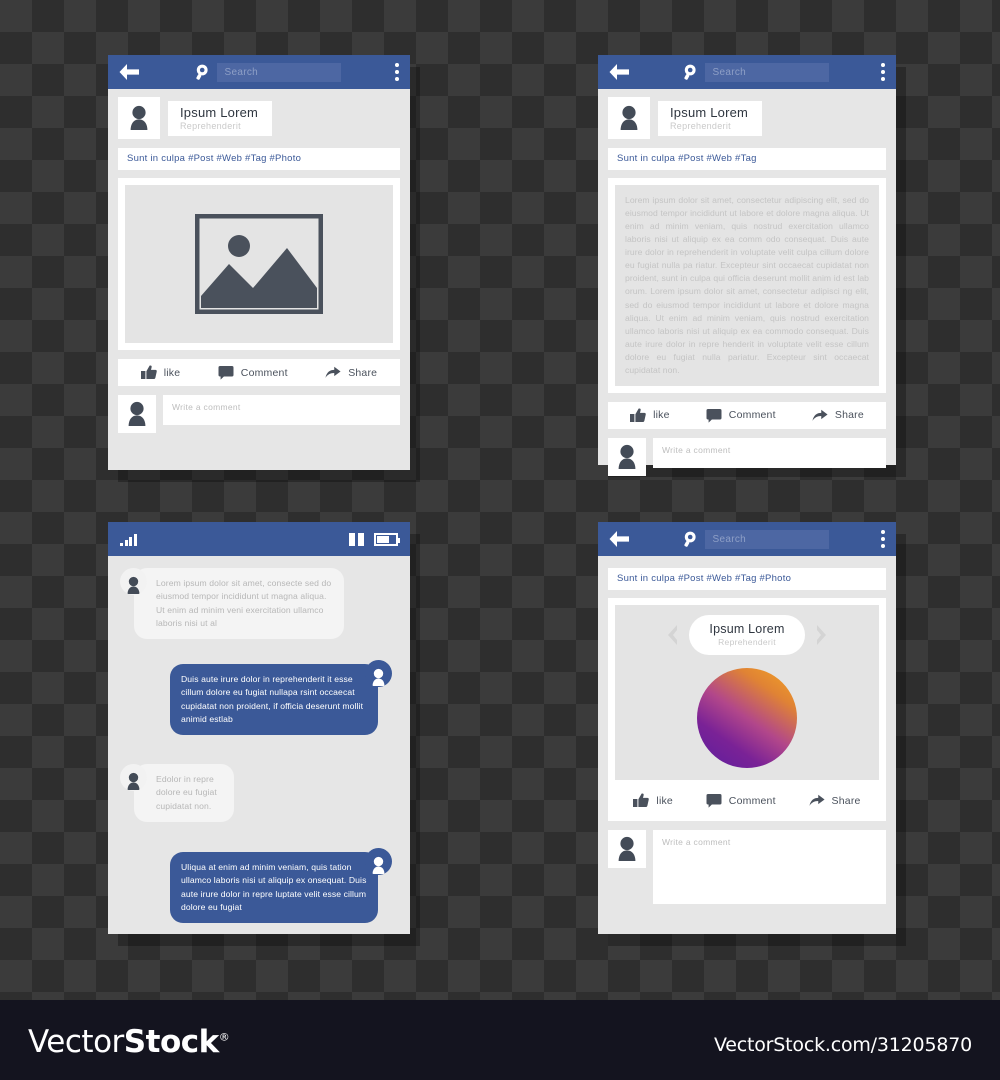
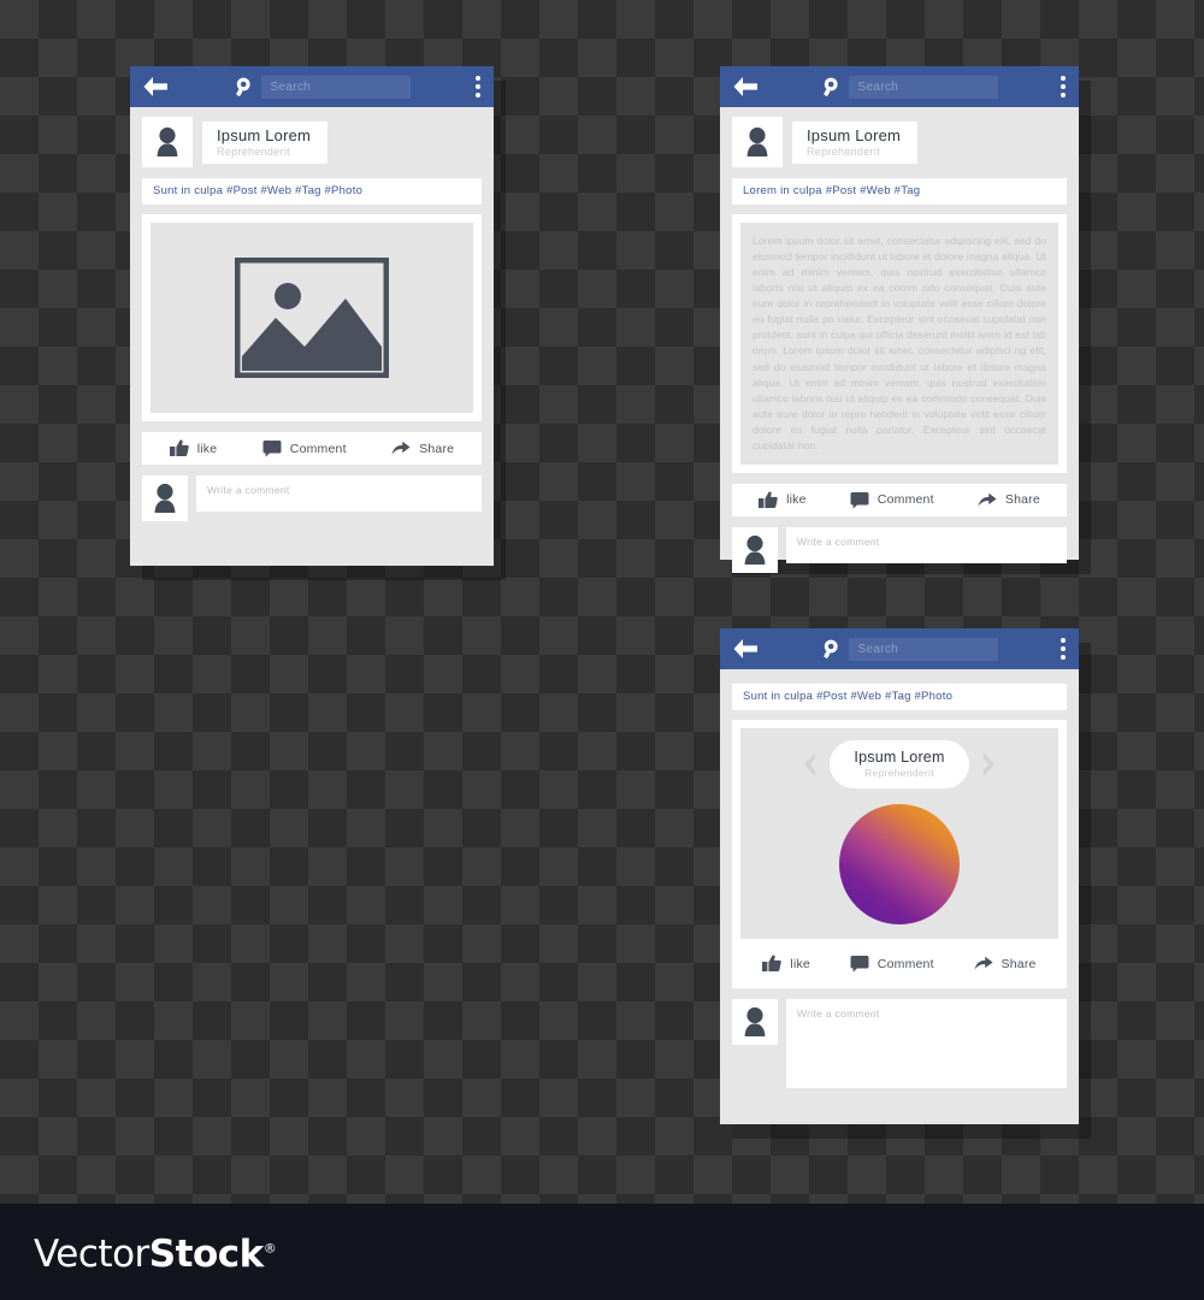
  Search
  Ipsum Lorem
  Reprehenderit
  Sunt in culpa #Post #Web #Tag #Photo
  like
  Comment
  Share
  Write a comment
  Search
  Ipsum Lorem
  Reprehenderit
- Sunt in culpa #Post #Web #Tag
+ Lorem in culpa #Post #Web #Tag
- Lorem ipsum dolor sit amet, consectetur adipiscing elit, sed do eiusmod tempor incididunt ut labore et dolore magna aliqua. Ut enim ad minim veniam, quis nostrud exercitation ullamco laboris nisi ut aliquip ex ea comm odo consequat. Duis aute irure dolor in reprehenderit in voluptate velit culpa cillum dolore eu fugiat nulla pa riatur. Excepteur sint occaecat cupidatat non proident, sunt in culpa qui officia deserunt mollit anim id est lab orum. Lorem ipsum dolor sit amet, consectetur adipisci ng elit, sed do eiusmod tempor incididunt ut labore et dolore magna aliqua. Ut enim ad minim veniam, quis nostrud exercitation ullamco laboris nisi ut aliquip ex ea commodo consequat. Duis aute irure dolor in repre henderit in voluptate velit esse cillum dolore eu fugiat nulla pariatur. Excepteur sint occaecat cupidatat non.
+ Lorem ipsum dolor sit amet, consectetur adipiscing elit, sed do eiusmod tempor incididunt ut labore et dolore magna aliqua. Ut enim ad minim veniam, quis nostrud exercitation ullamco laboris nisi ut aliquip ex ea comm odo consequat. Duis aute irure dolor in reprehenderit in voluptate velit esse cillum dolore eu fugiat nulla pa riatur. Excepteur sint occaecat cupidatat non proident, sunt in culpa qui officia deserunt mollit anim id est lab orum. Lorem ipsum dolor sit amet, consectetur adipisci ng elit, sed do eiusmod tempor incididunt ut labore et dolore magna aliqua. Ut enim ad minim veniam, quis nostrud exercitation ullamco laboris nisi ut aliquip ex ea commodo consequat. Duis aute irure dolor in repre henderit in voluptate velit esse cillum dolore eu fugiat nulla pariatur. Excepteur sint occaecat cupidatat non.
  like
  Comment
  Share
  Write a comment
- Lorem ipsum dolor sit amet, consecte sed do eiusmod tempor incididunt ut magna aliqua. Ut enim ad minim veni exercitation ullamco laboris nisi ut al
- Duis aute irure dolor in reprehenderit it esse cillum dolore eu fugiat nullapa rsint occaecat cupidatat non proident, if officia deserunt mollit animid estlab
- Edolor in repre dolore eu fugiat cupidatat non.
- Uliqua at enim ad minim veniam, quis tation ullamco laboris nisi ut aliquip ex onsequat. Duis aute irure dolor in repre luptate velit esse cillum dolore eu fugiat
  Search
  Sunt in culpa #Post #Web #Tag #Photo
  Ipsum Lorem
  Reprehenderit
  like
  Comment
  Share
  Write a comment
  VectorStock®
- VectorStock.com/31205870
